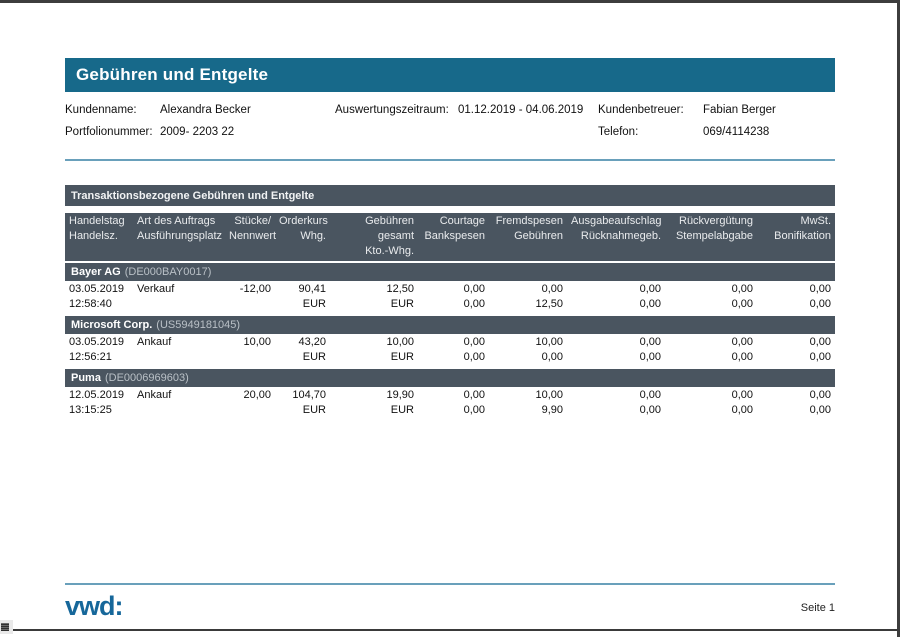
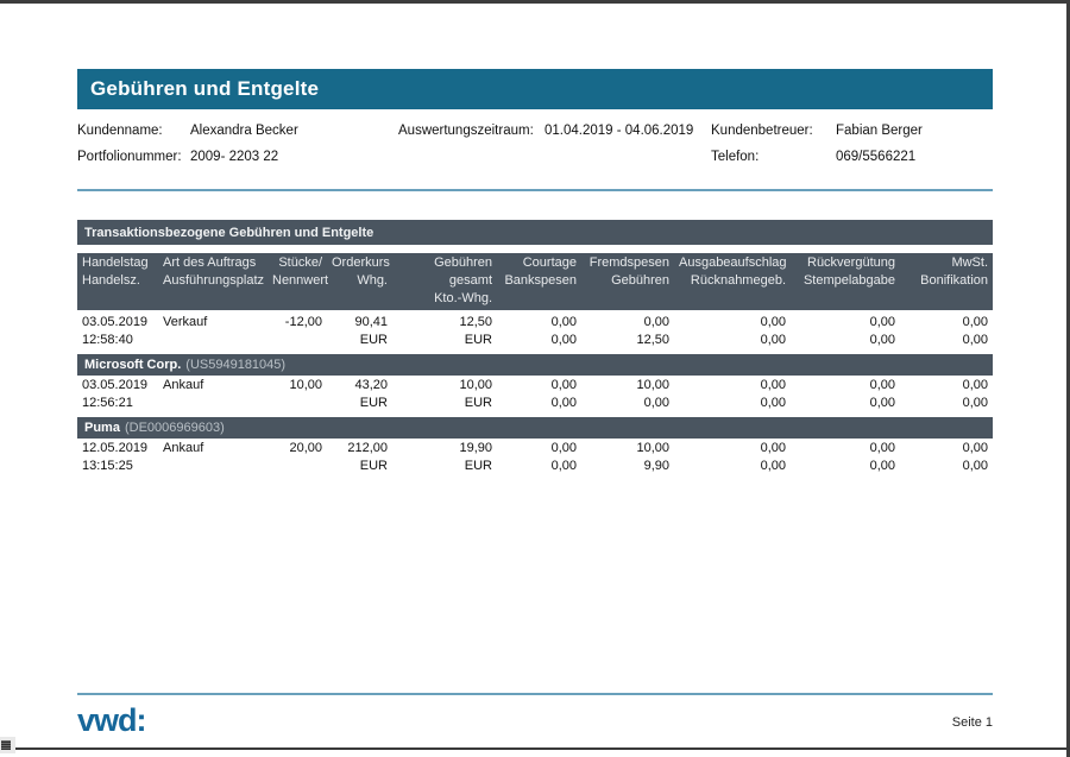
  Gebühren und Entgelte
  Kundenname:
  Alexandra Becker
  Auswertungszeitraum:
- 01.12.2019 - 04.06.2019
+ 01.04.2019 - 04.06.2019
  Kundenbetreuer:
  Fabian Berger
  Portfolionummer:
  2009- 2203 22
  Telefon:
- 069/4114238
+ 069/5566221
  Transaktionsbezogene Gebühren und Entgelte
  Handelstag
  Handelsz.
  Art des Auftrags
  Ausführungsplatz
  Stücke/
  Nennwer
  Orderkurs
  Whg.
  Gebühren gesamt
  Kto.-Whg.
  Courtage
  Bankspesen
  Fremdspesen
  Gebühren
  Ausgabeaufschlag
  Rücknahmegeb.
  Rückvergütung
  Stempelabgabe
  MwSt.
  Bonifikation
- Bayer AG
- (DE000BAY0017)
  03.05.2019
  12:58:40
  Verkauf
  -12,00
  90,41
  EUR
  12,50
  EUR
  0,00
  0,00
  0,00
  12,50
  0,00
  0,00
  0,00
  0,00
  0,00
  0,00
  Microsoft Corp.
  (US5949181045)
  03.05.2019
  12:56:21
  Ankauf
  10,00
  43,20
  EUR
  10,00
  EUR
  0,00
  0,00
  10,00
  0,00
  0,00
  0,00
  0,00
  0,00
  0,00
  0,00
  Puma
  (DE0006969603)
  12.05.2019
  13:15:25
  Ankauf
  20,00
- 104,70
+ 212,00
  EUR
  19,90
  EUR
  0,00
  0,00
  10,00
  9,90
  0,00
  0,00
  0,00
  0,00
  0,00
  0,00
  vwd:
  Seite 1
